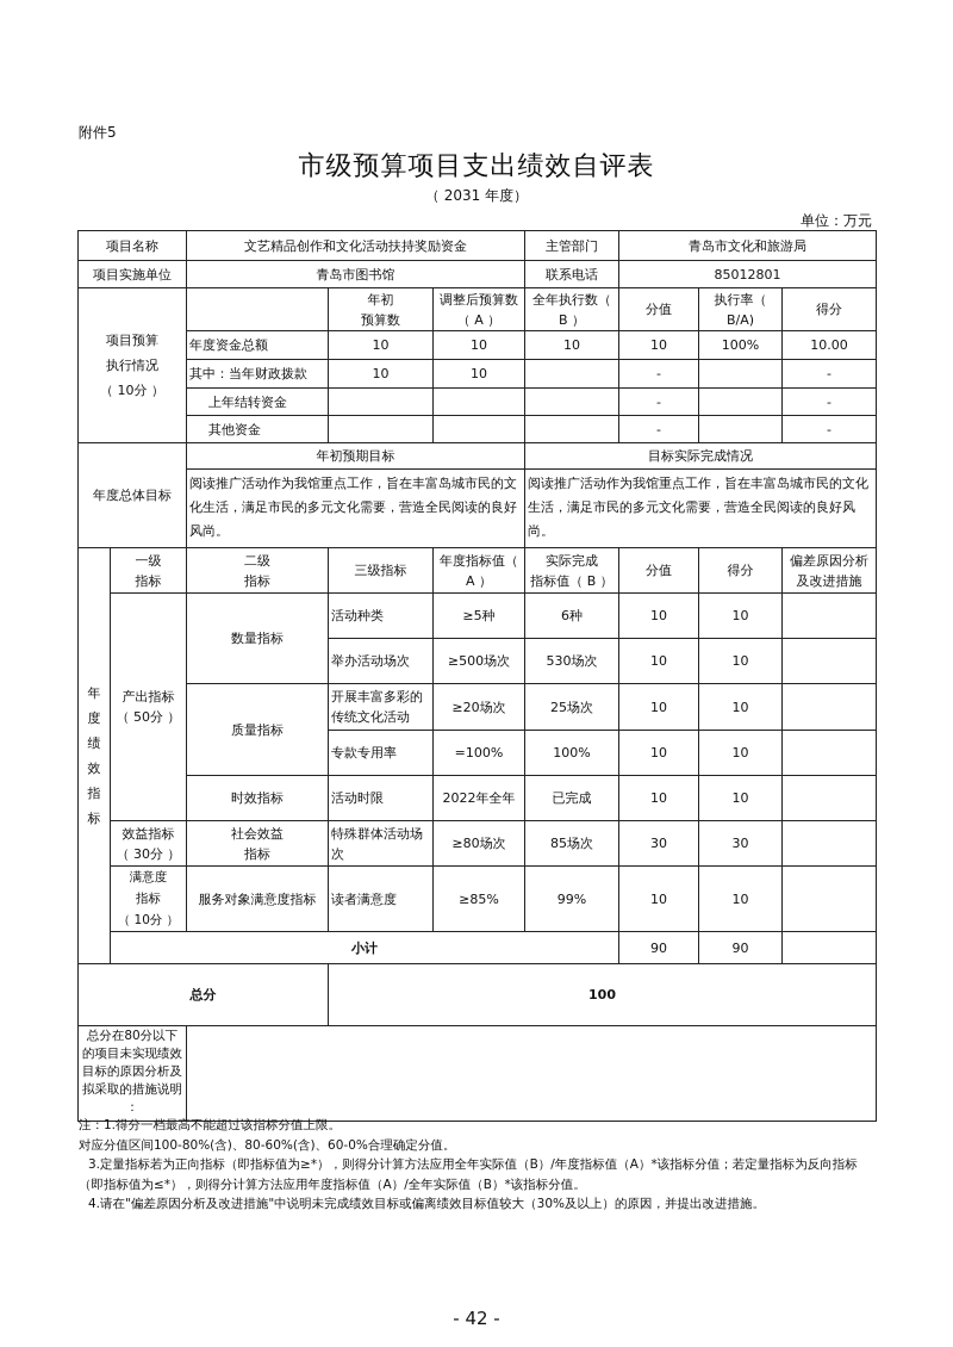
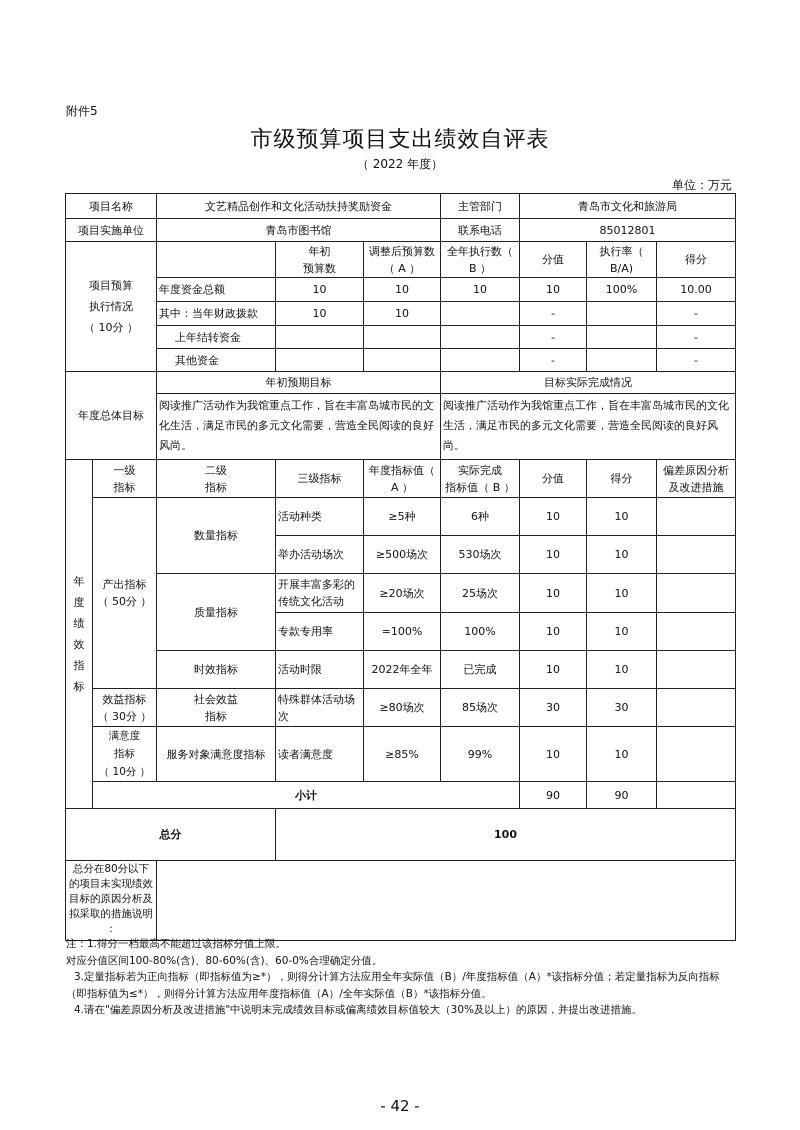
  附件5
  市级预算项目支出绩效自评表
- （ 2031 年度）
+ （ 2022 年度）
  单位：万元
  项目名称	文艺精品创作和文化活动扶持奖励资金	主管部门	青岛市文化和旅游局
  项目实施单位	青岛市图书馆	联系电话	85012801
  项目预算 执行情况 （ 10分 ）		年初预算数	调整后预算数（ A ）	全年执行数（B ）	分值	执行率（B/A)	得分
  年度资金总额	10	10	10	10	100%	10.00
  其中：当年财政拨款	10	10		-		-
  上年结转资金				-		-
  其他资金				-		-
  年度总体目标	年初预期目标	目标实际完成情况
  阅读推广活动作为我馆重点工作，旨在丰富岛城市民的文化生活，满足市民的多元文化需要，营造全民阅读的良好风尚。	阅读推广活动作为我馆重点工作，旨在丰富岛城市民的文化生活，满足市民的多元文化需要，营造全民阅读的良好风尚。
  年度 绩效 指标	一级指标	二级指标	三级指标	年度指标值（A ）	实际完成指标值（ B ）	分值	得分	偏差原因分析及改进措施
  产出指标（ 50分 ）	数量指标	活动种类	≥5种	6种	10	10
  举办活动场次	≥500场次	530场次	10	10
  质量指标	开展丰富多彩的传统文化活动	≥20场次	25场次	10	10
  专款专用率	=100%	100%	10	10
  时效指标	活动时限	2022年全年	已完成	10	10
  效益指标（ 30分 ）	社会效益指标	特殊群体活动场次	≥80场次	85场次	30	30
  满意度指标（ 10分 ）	服务对象满意度指标	读者满意度	≥85%	99%	10	10
  小计	90	90
  总分	100
  总分在80分以下的项目未实现绩效 目标的原因分析及拟采取的措施说明 ：
  注：1.得分一档最高不能超过该指标分值上限。
  对应分值区间100-80%(含)、80-60%(含)、60-0%合理确定分值。
  3.定量指标若为正向指标（即指标值为≥*），则得分计算方法应用全年实际值（B）/年度指标值（A）*该指标分值；若定量指标为反向指标
  （即指标值为≤*），则得分计算方法应用年度指标值（A）/全年实际值（B）*该指标分值。
  4.请在"偏差原因分析及改进措施"中说明未完成绩效目标或偏离绩效目标值较大（30%及以上）的原因，并提出改进措施。
  - 42 -
